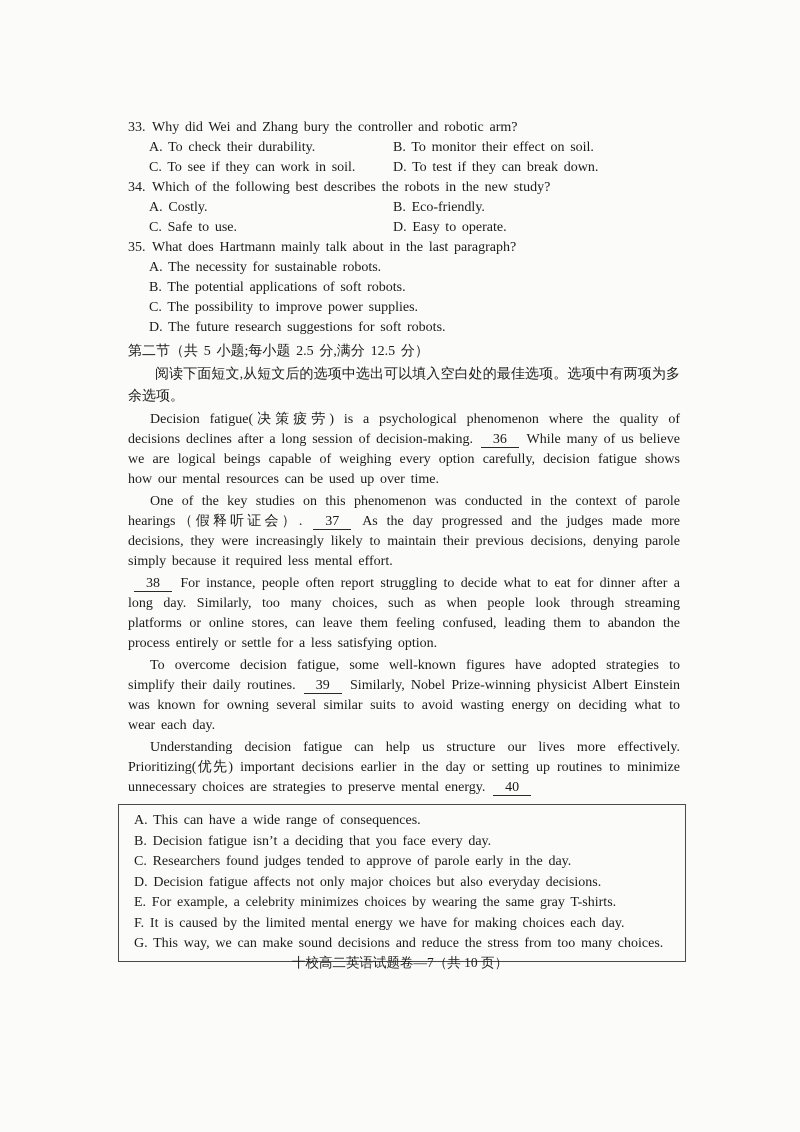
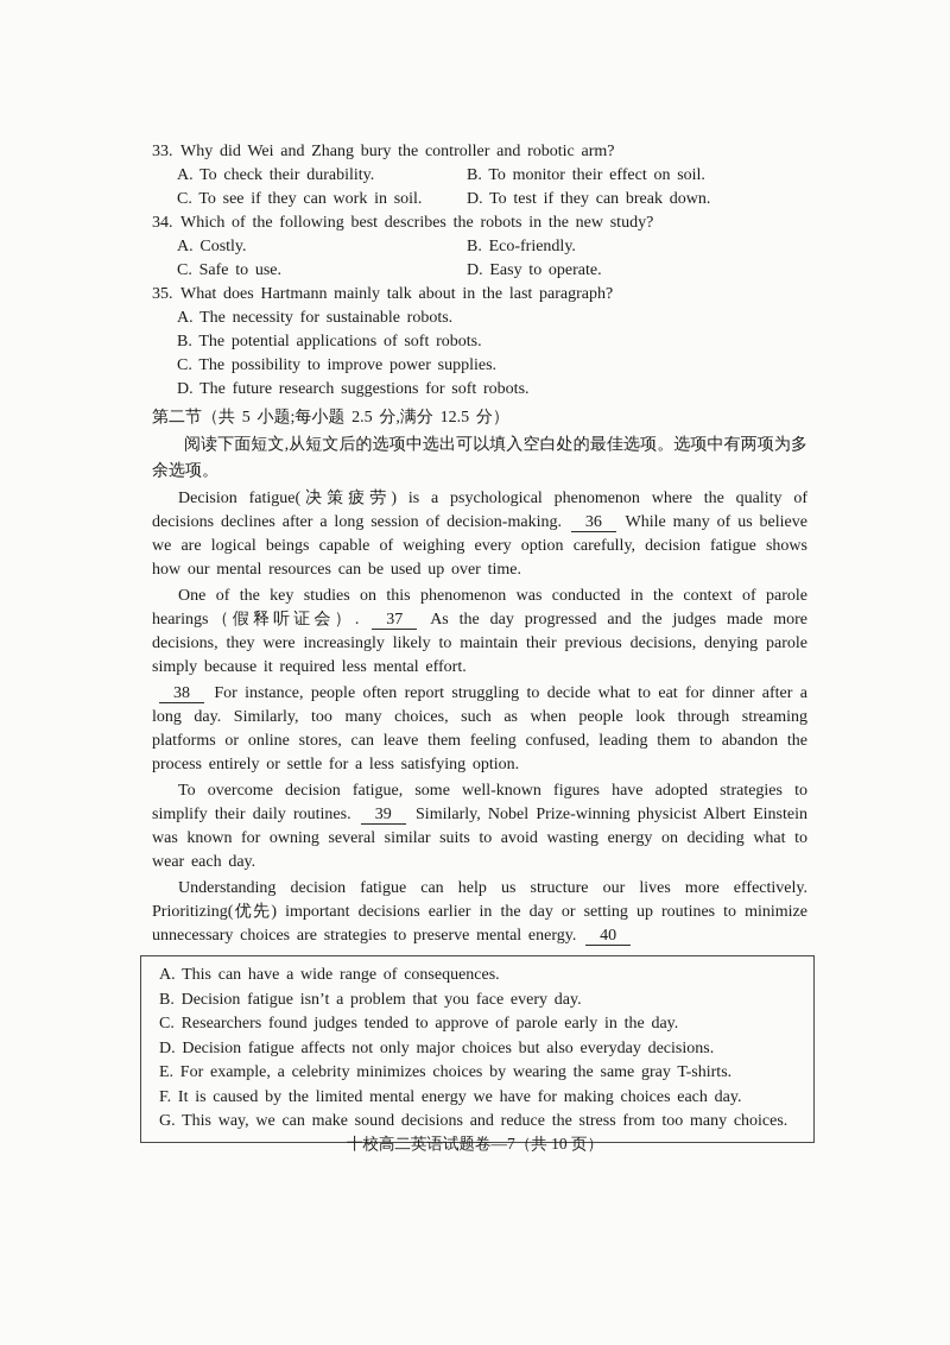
  33.
  Why did Wei and Zhang bury the controller and robotic arm?
  A. To check their durability.
  B. To monitor their effect on soil.
  C. To see if they can work in soil.
  D. To test if they can break down.
  34.
  Which of the following best describes the robots in the new study?
  A. Costly.
  B. Eco-friendly.
  C. Safe to use.
  D. Easy to operate.
  35.
  What does Hartmann mainly talk about in the last paragraph?
  A. The necessity for sustainable robots.
  B. The potential applications of soft robots.
  C. The possibility to improve power supplies.
  D. The future research suggestions for soft robots.
  第二节（共 5 小题;每小题 2.5 分,满分 12.5 分）
  阅读下面短文,从短文后的选项中选出可以填入空白处的最佳选项。选项中有两项为多余选项。
  Decision fatigue(决策疲劳) is a psychological phenomenon where the quality of decisions declines after a long session of decision-making. 36 While many of us believe we are logical beings capable of weighing every option carefully, decision fatigue shows how our mental resources can be used up over time.
  One of the key studies on this phenomenon was conducted in the context of parole hearings（假释听证会）. 37 As the day progressed and the judges made more decisions, they were increasingly likely to maintain their previous decisions, denying parole simply because it required less mental effort.
  38 For instance, people often report struggling to decide what to eat for dinner after a long day. Similarly, too many choices, such as when people look through streaming platforms or online stores, can leave them feeling confused, leading them to abandon the process entirely or settle for a less satisfying option.
  To overcome decision fatigue, some well-known figures have adopted strategies to simplify their daily routines. 39 Similarly, Nobel Prize-winning physicist Albert Einstein was known for owning several similar suits to avoid wasting energy on deciding what to wear each day.
  Understanding decision fatigue can help us structure our lives more effectively. Prioritizing(优先) important decisions earlier in the day or setting up routines to minimize unnecessary choices are strategies to preserve mental energy. 40
  A. This can have a wide range of consequences.
- B. Decision fatigue isn’t a deciding that you face every day.
+ B. Decision fatigue isn’t a problem that you face every day.
  C. Researchers found judges tended to approve of parole early in the day.
  D. Decision fatigue affects not only major choices but also everyday decisions.
  E. For example, a celebrity minimizes choices by wearing the same gray T-shirts.
  F. It is caused by the limited mental energy we have for making choices each day.
  G. This way, we can make sound decisions and reduce the stress from too many choices.
  十校高二英语试题卷—7（共 10 页）
